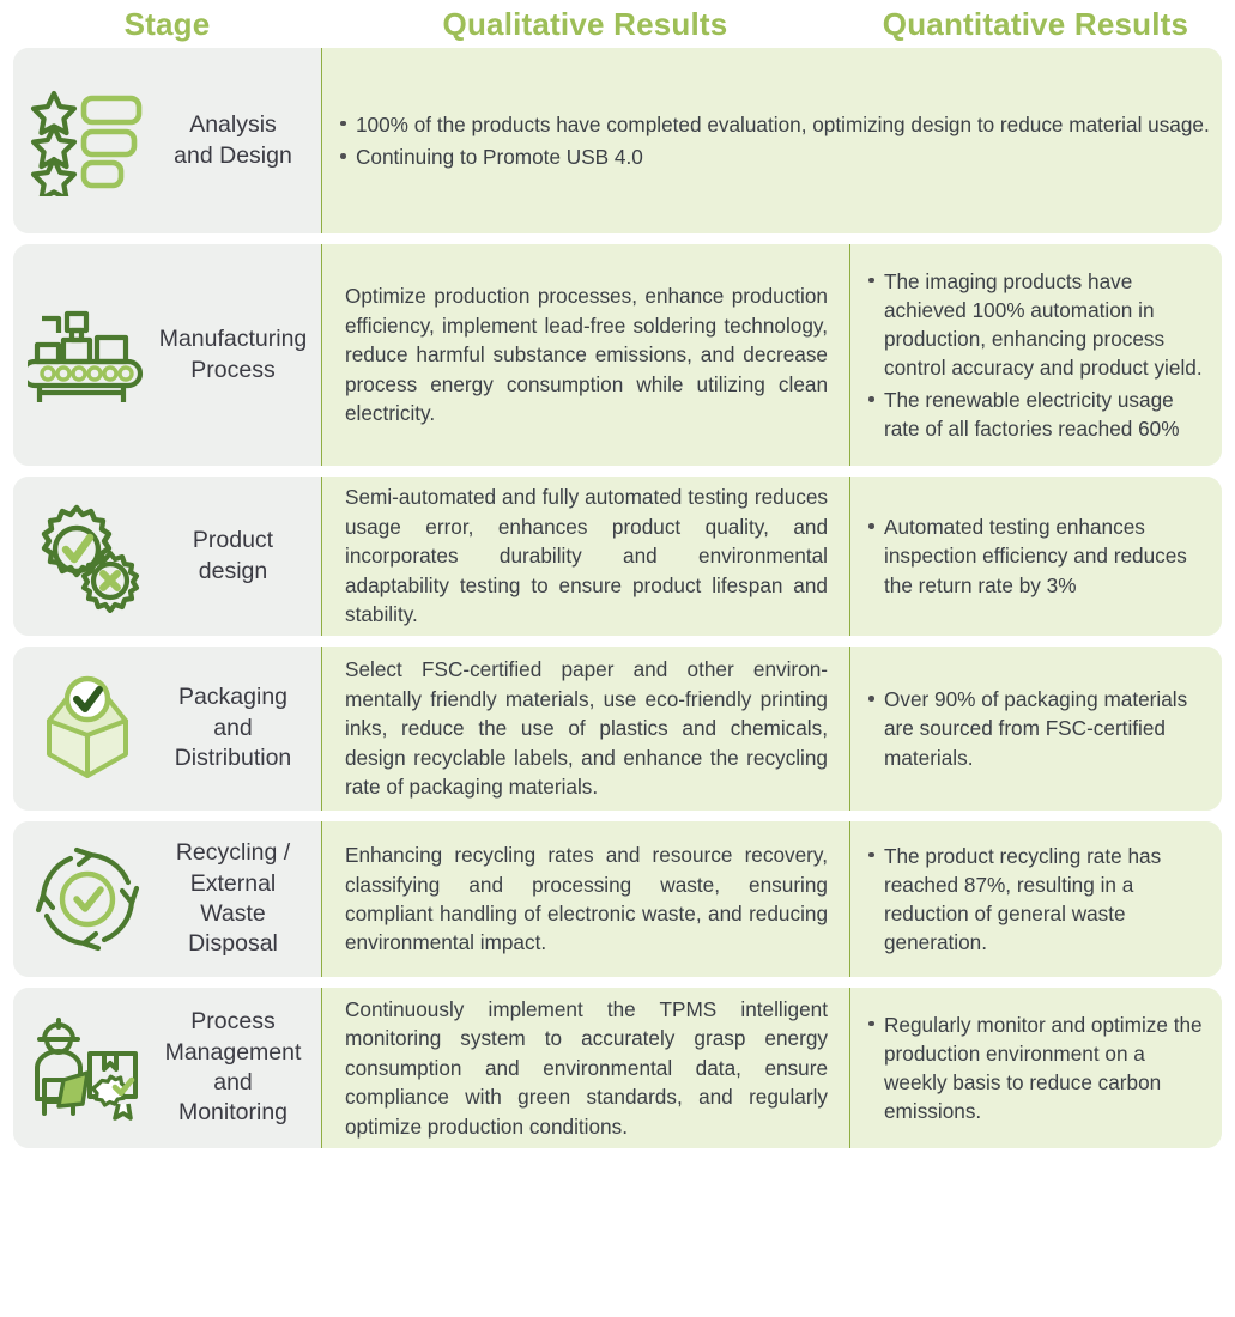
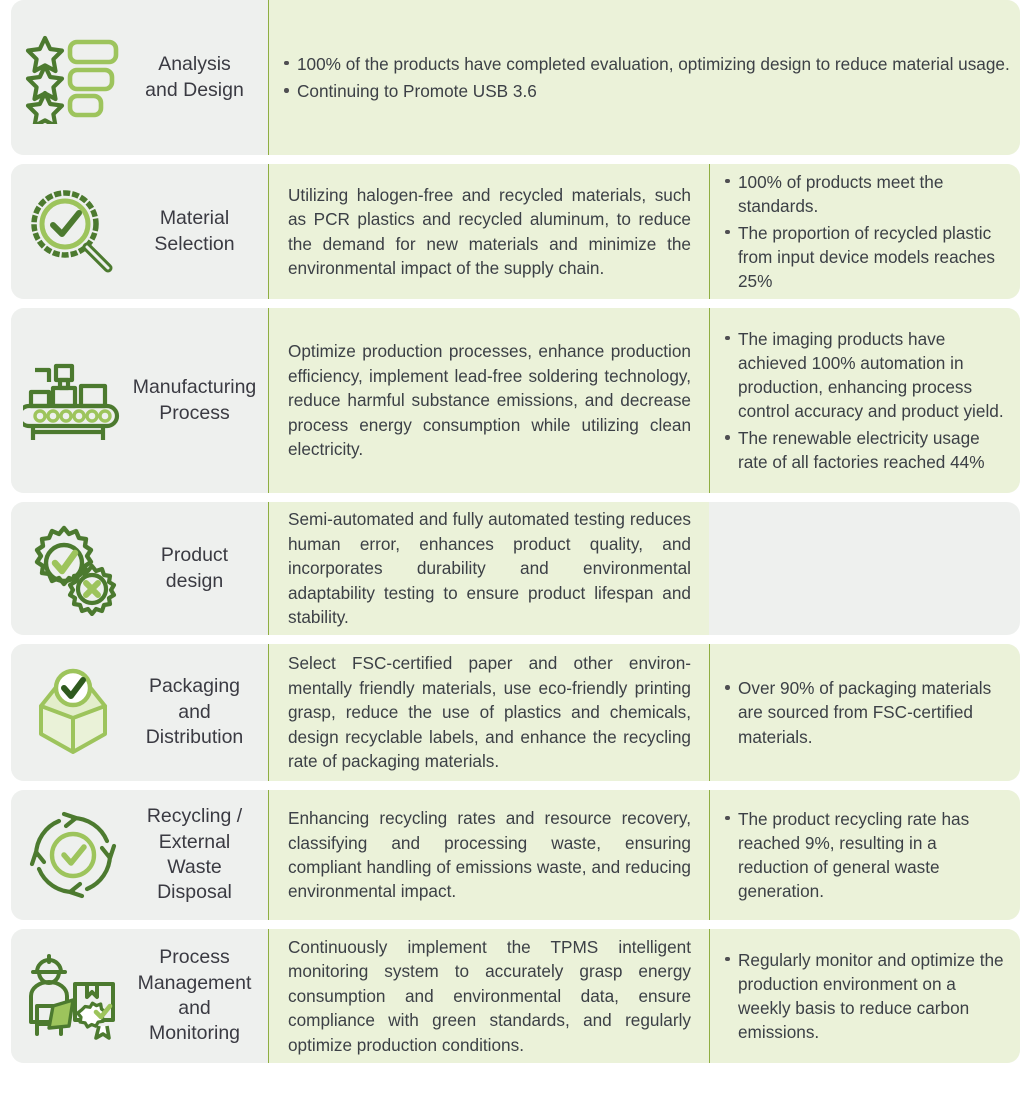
- Stage
- Qualitative Results
- Quantitative Results
  Analysis
  and Design
  100% of the products have completed evaluation, optimizing design to reduce material usage.
- Continuing to Promote USB 4.0
+ Continuing to Promote USB 3.6
+ Material
+ Selection
+ Utilizing halogen-free and recycled materials, such as PCR plastics and recycled aluminum, to reduce the demand for new materials and minimize the environmental impact of the supply chain.
+ 100% of products meet the standards.
+ The proportion of recycled plastic from input device models reaches 25%
  Manufacturing
  Process
  Optimize production processes, enhance production efficiency, implement lead-free soldering technology, reduce harmful substance emissions, and decrease process energy consumption while utilizing clean electricity.
  The imaging products have achieved 100% automation in production, enhancing process control accuracy and product yield.
- The renewable electricity usage rate of all factories reached 60%
+ The renewable electricity usage rate of all factories reached 44%
  Product
  design
- Semi-automated and fully automated testing reduces usage error, enhances product quality, and incorporates durability and environmental adaptability testing to ensure product lifespan and stability.
+ Semi-automated and fully automated testing reduces human error, enhances product quality, and incorporates durability and environmental adaptability testing to ensure product lifespan and stability.
- Automated testing enhances inspection efficiency and reduces the return rate by 3%
  Packaging
  and
  Distribution
- Select FSC-certified paper and other environ-mentally friendly materials, use eco-friendly printing inks, reduce the use of plastics and chemicals, design recyclable labels, and enhance the recycling rate of packaging materials.
+ Select FSC-certified paper and other environ-mentally friendly materials, use eco-friendly printing grasp, reduce the use of plastics and chemicals, design recyclable labels, and enhance the recycling rate of packaging materials.
  Over 90% of packaging materials are sourced from FSC-certified materials.
  Recycling /
  External Waste
  Disposal
- Enhancing recycling rates and resource recovery, classifying and processing waste, ensuring compliant handling of electronic waste, and reducing environmental impact.
+ Enhancing recycling rates and resource recovery, classifying and processing waste, ensuring compliant handling of emissions waste, and reducing environmental impact.
- The product recycling rate has reached 87%, resulting in a reduction of general waste generation.
+ The product recycling rate has reached 9%, resulting in a reduction of general waste generation.
  Process
  Management
  and
  Monitoring
  Continuously implement the TPMS intelligent monitoring system to accurately grasp energy consumption and environmental data, ensure compliance with green standards, and regularly optimize production conditions.
  Regularly monitor and optimize the production environment on a weekly basis to reduce carbon emissions.
